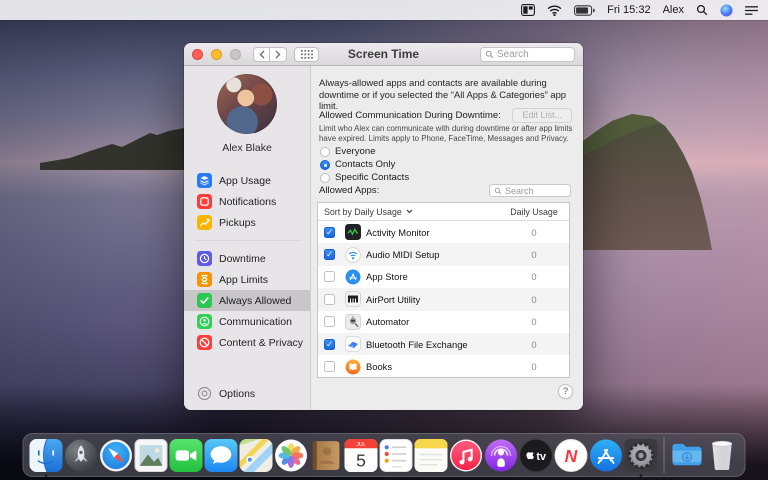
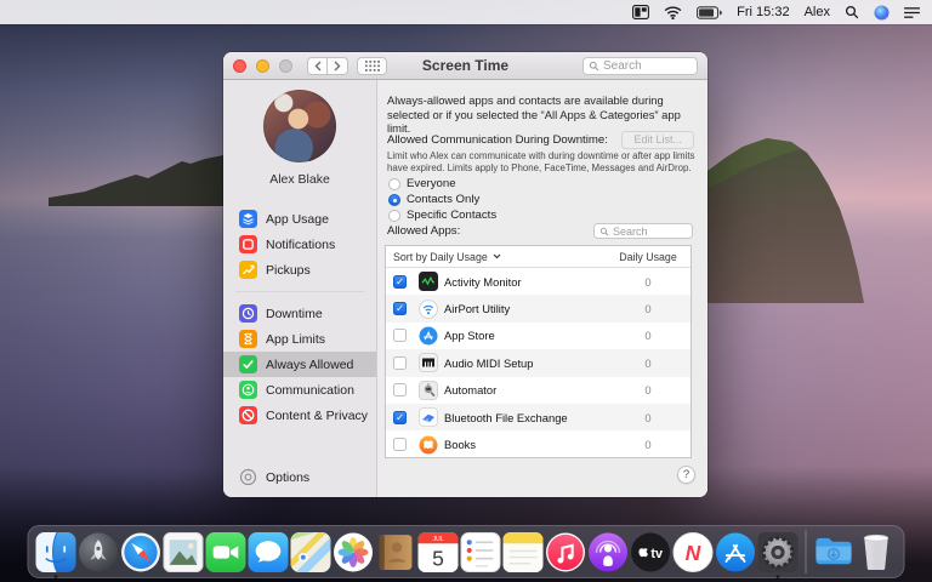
  Fri 15:32
  Alex
  Screen Time
  Search
  Alex Blake
  App Usage
  Notifications
  Pickups
  Downtime
  App Limits
  Always Allowed
  Communication
  Content & Privacy
  Options
- Always-allowed apps and contacts are available during downtime or if you selected the “All Apps & Categories” app limit.
+ Always-allowed apps and contacts are available during selected or if you selected the “All Apps & Categories” app limit.
  Allowed Communication During Downtime:
  Edit List...
- Limit who Alex can communicate with during downtime or after app limits have expired. Limits apply to Phone, FaceTime, Messages and Privacy.
+ Limit who Alex can communicate with during downtime or after app limits have expired. Limits apply to Phone, FaceTime, Messages and AirDrop.
  Everyone
  Contacts Only
  Specific Contacts
  Allowed Apps:
  Search
  Sort by Daily Usage
  Daily Usage
  ✓
  Activity Monitor
  0
  ✓
- Audio MIDI Setup
+ AirPort Utility
  0
  App Store
  0
- AirPort Utility
+ Audio MIDI Setup
  0
  Automator
  0
  ✓
  Bluetooth File Exchange
  0
  Books
  0
  ?
  5
  tv
  N
